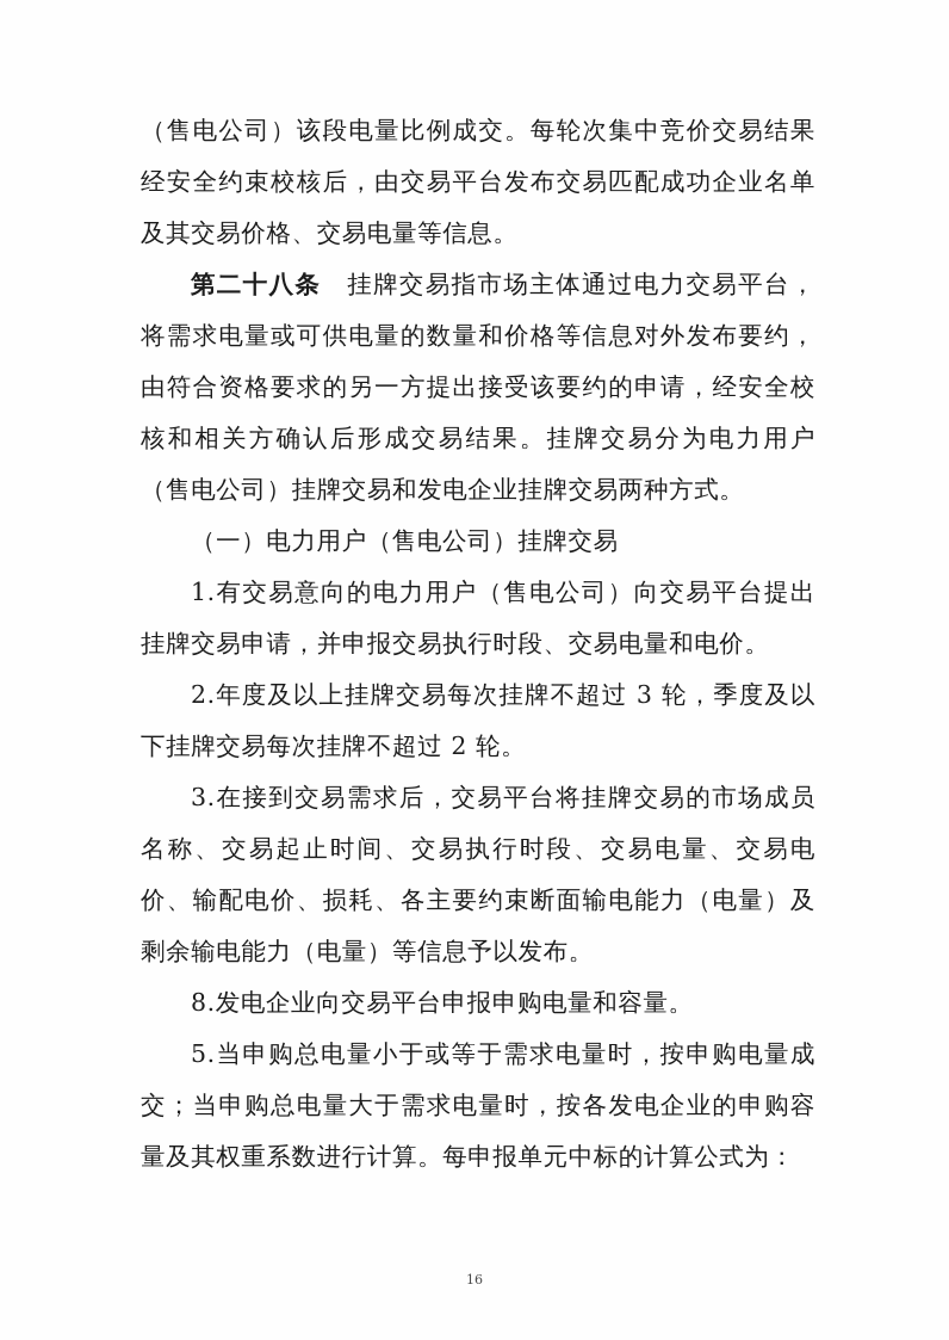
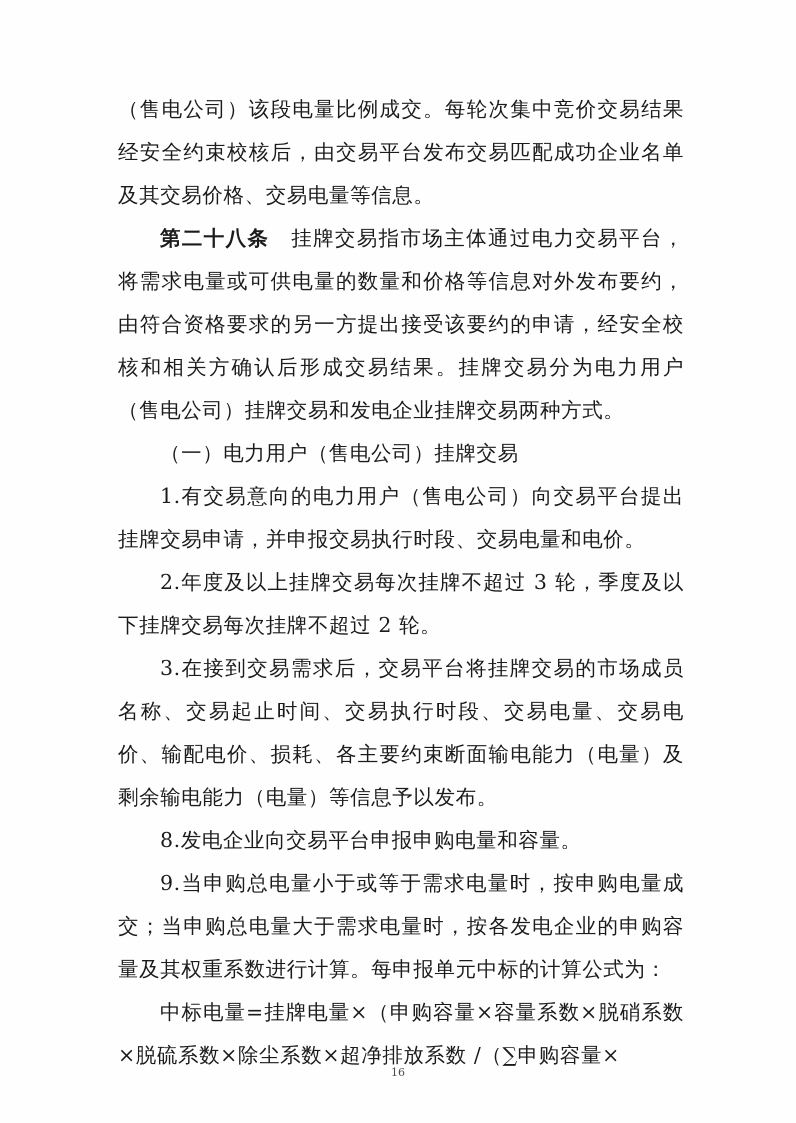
  （售电公司）该段电量比例成交。每轮次集中竞价交易结果经安全约束校核后，由交易平台发布交易匹配成功企业名单及其交易价格、交易电量等信息。
  第二十八条 挂牌交易指市场主体通过电力交易平台，将需求电量或可供电量的数量和价格等信息对外发布要约，由符合资格要求的另一方提出接受该要约的申请，经安全校核和相关方确认后形成交易结果。挂牌交易分为电力用户（售电公司）挂牌交易和发电企业挂牌交易两种方式。
  （一）电力用户（售电公司）挂牌交易
  1.有交易意向的电力用户（售电公司）向交易平台提出挂牌交易申请，并申报交易执行时段、交易电量和电价。
  2.年度及以上挂牌交易每次挂牌不超过 3 轮，季度及以下挂牌交易每次挂牌不超过 2 轮。
  3.在接到交易需求后，交易平台将挂牌交易的市场成员名称、交易起止时间、交易执行时段、交易电量、交易电价、输配电价、损耗、各主要约束断面输电能力（电量）及剩余输电能力（电量）等信息予以发布。
  8.发电企业向交易平台申报申购电量和容量。
- 5.当申购总电量小于或等于需求电量时，按申购电量成交；当申购总电量大于需求电量时，按各发电企业的申购容量及其权重系数进行计算。每申报单元中标的计算公式为：
+ 9.当申购总电量小于或等于需求电量时，按申购电量成交；当申购总电量大于需求电量时，按各发电企业的申购容量及其权重系数进行计算。每申报单元中标的计算公式为：
+ 中标电量=挂牌电量×（申购容量×容量系数×脱硝系数×脱硫系数×除尘系数×超净排放系数 /（∑申购容量×
  16
